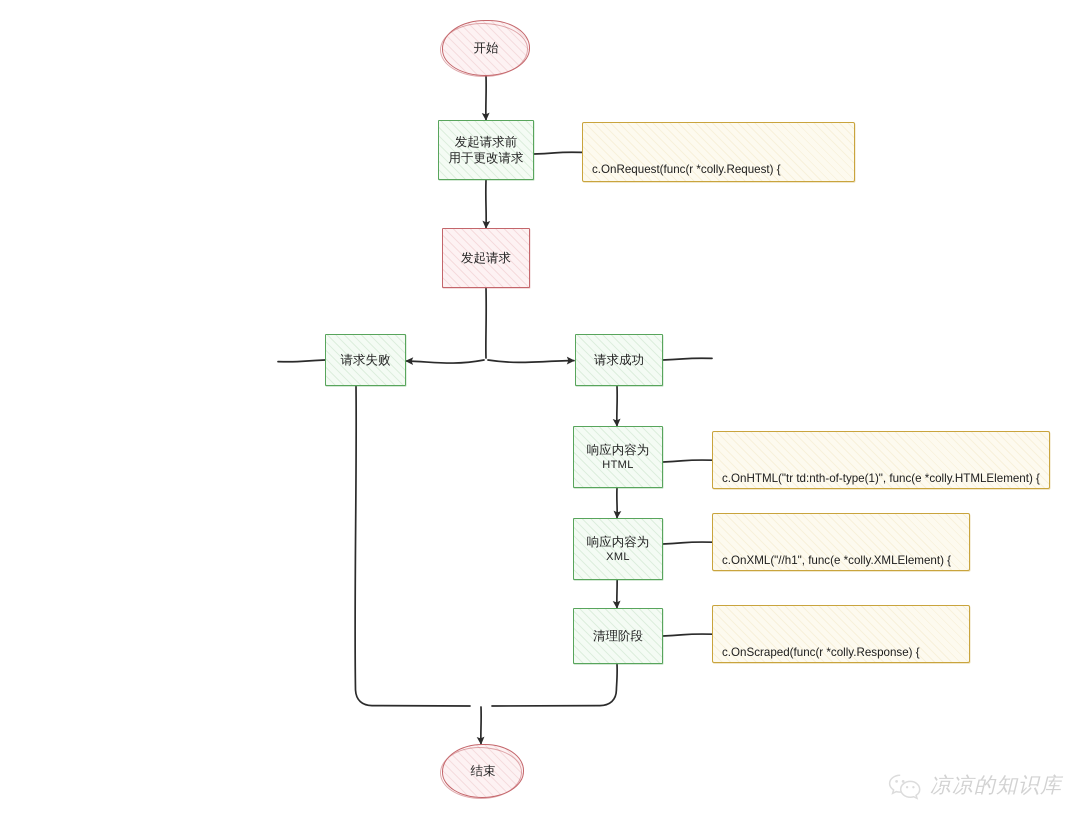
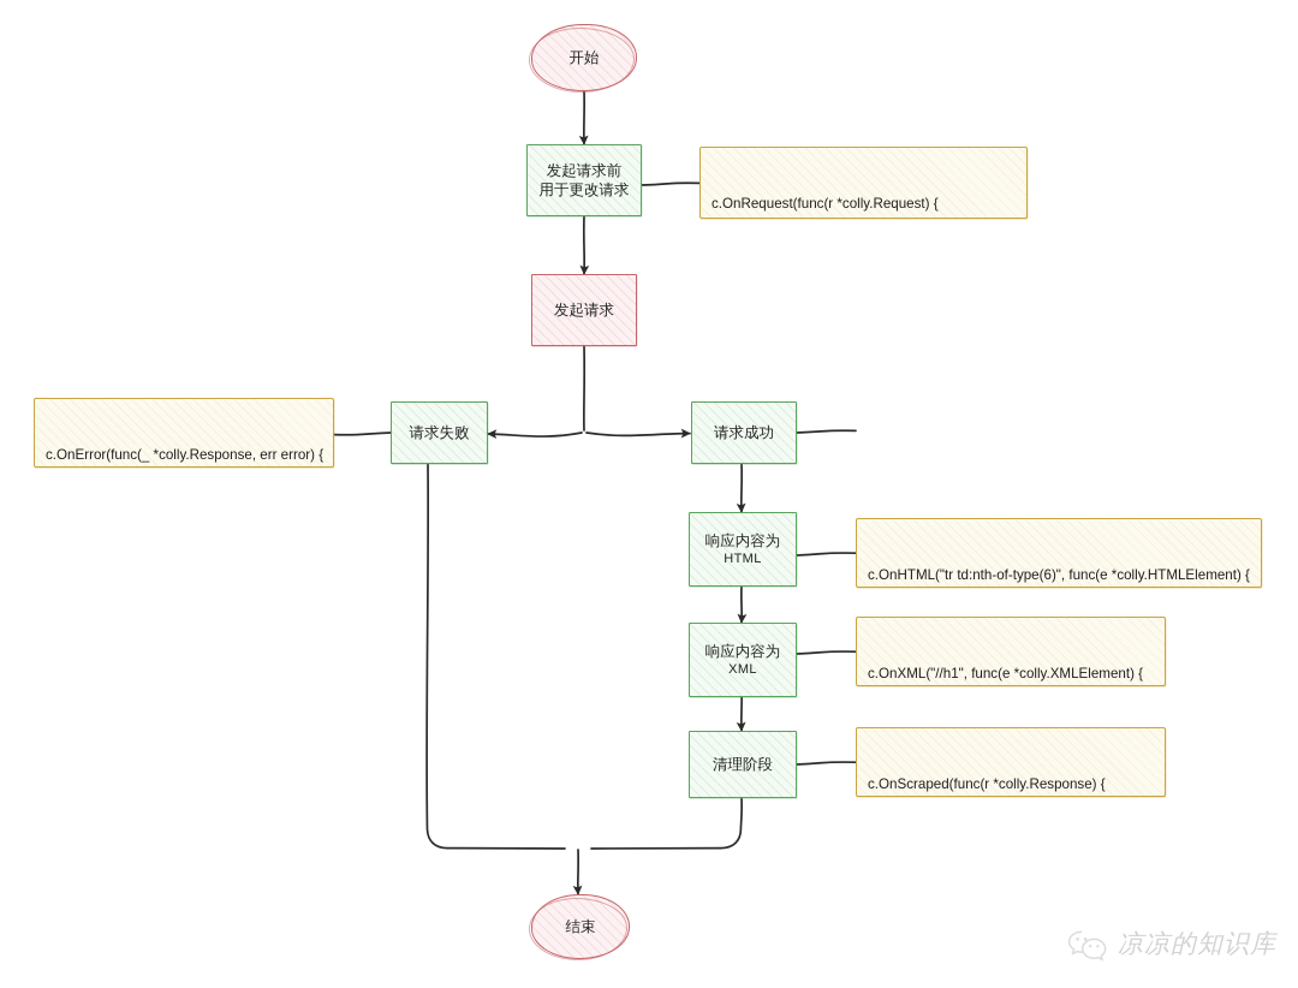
  开始
  发起请求前
  用于更改请求
  发起请求
  请求失败
  请求成功
  响应内容为
  HTML
  响应内容为
  XML
  清理阶段
  结束
  c.OnRequest(func(r *colly.Request) {
+ c.OnError(func(_ *colly.Response, err error) {
- c.OnHTML("tr td:nth-of-type(1)", func(e *colly.HTMLElement) {
+ c.OnHTML("tr td:nth-of-type(6)", func(e *colly.HTMLElement) {
  c.OnXML("//h1", func(e *colly.XMLElement) {
  c.OnScraped(func(r *colly.Response) {
  凉凉的知识库
